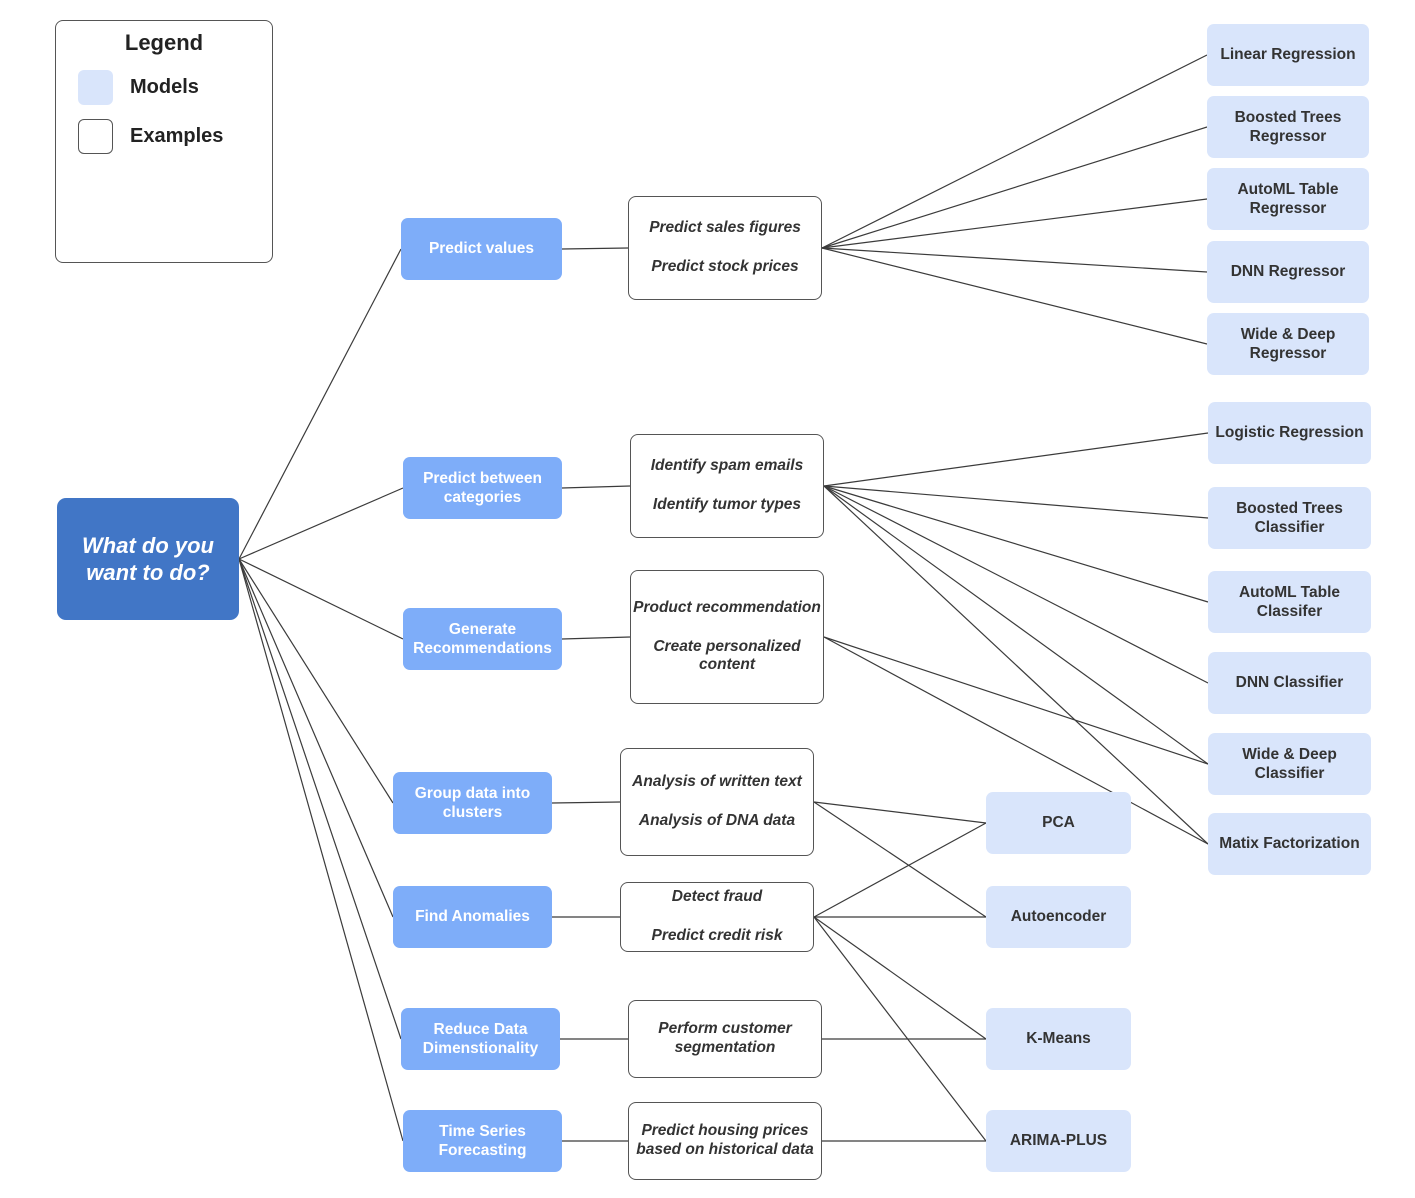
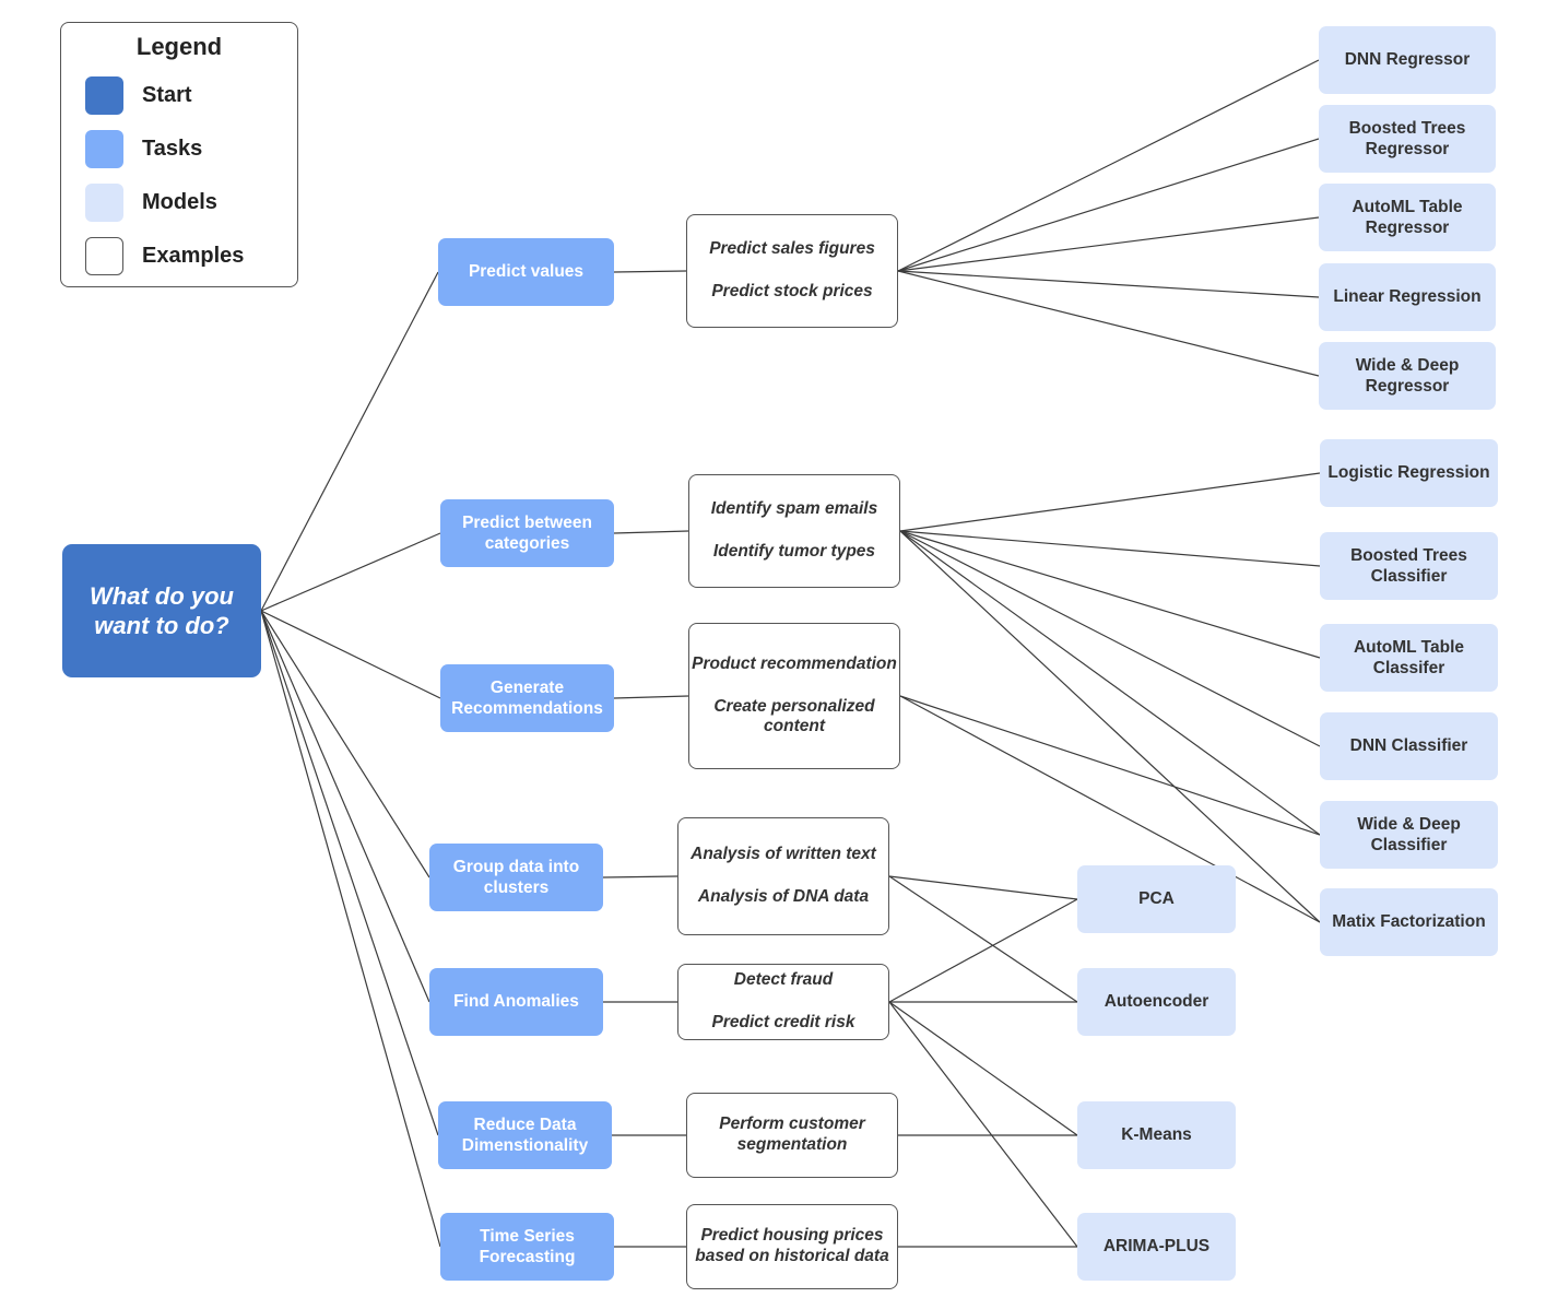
  Legend
+ Start
+ Tasks
  Models
  Examples
  What do you want to do?
  Predict values
  Predict between categories
  Generate Recommendations
  Group data into clusters
  Find Anomalies
  Reduce Data Dimenstionality
  Time Series Forecasting
  Predict sales figures
  Predict stock prices
  Identify spam emails
  Identify tumor types
  Product recommendation
  Create personalized content
  Analysis of written text
  Analysis of DNA data
  Detect fraud
  Predict credit risk
  Perform customer segmentation
  Predict housing prices based on historical data
- Linear Regression
+ DNN Regressor
  Boosted Trees Regressor
  AutoML Table Regressor
- DNN Regressor
+ Linear Regression
  Wide & Deep Regressor
  Logistic Regression
  Boosted Trees Classifier
  AutoML Table Classifer
  DNN Classifier
  Wide & Deep Classifier
  Matix Factorization
  PCA
  Autoencoder
  K-Means
  ARIMA-PLUS
